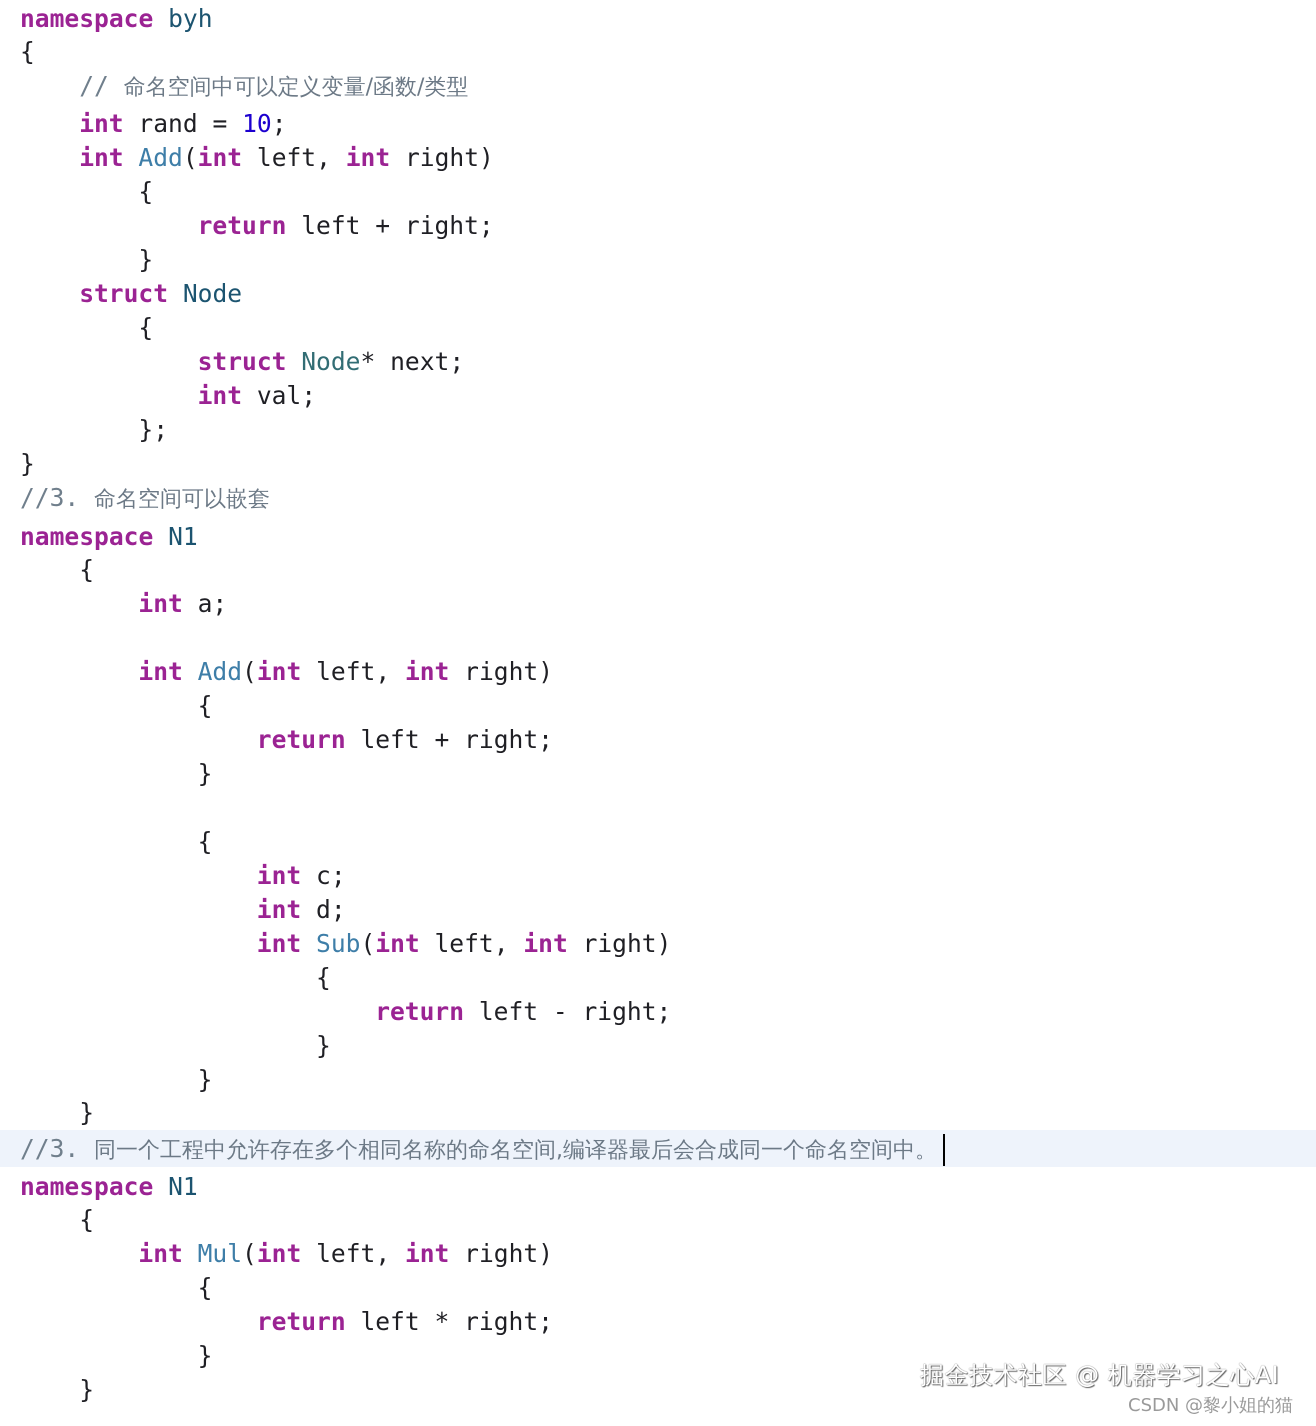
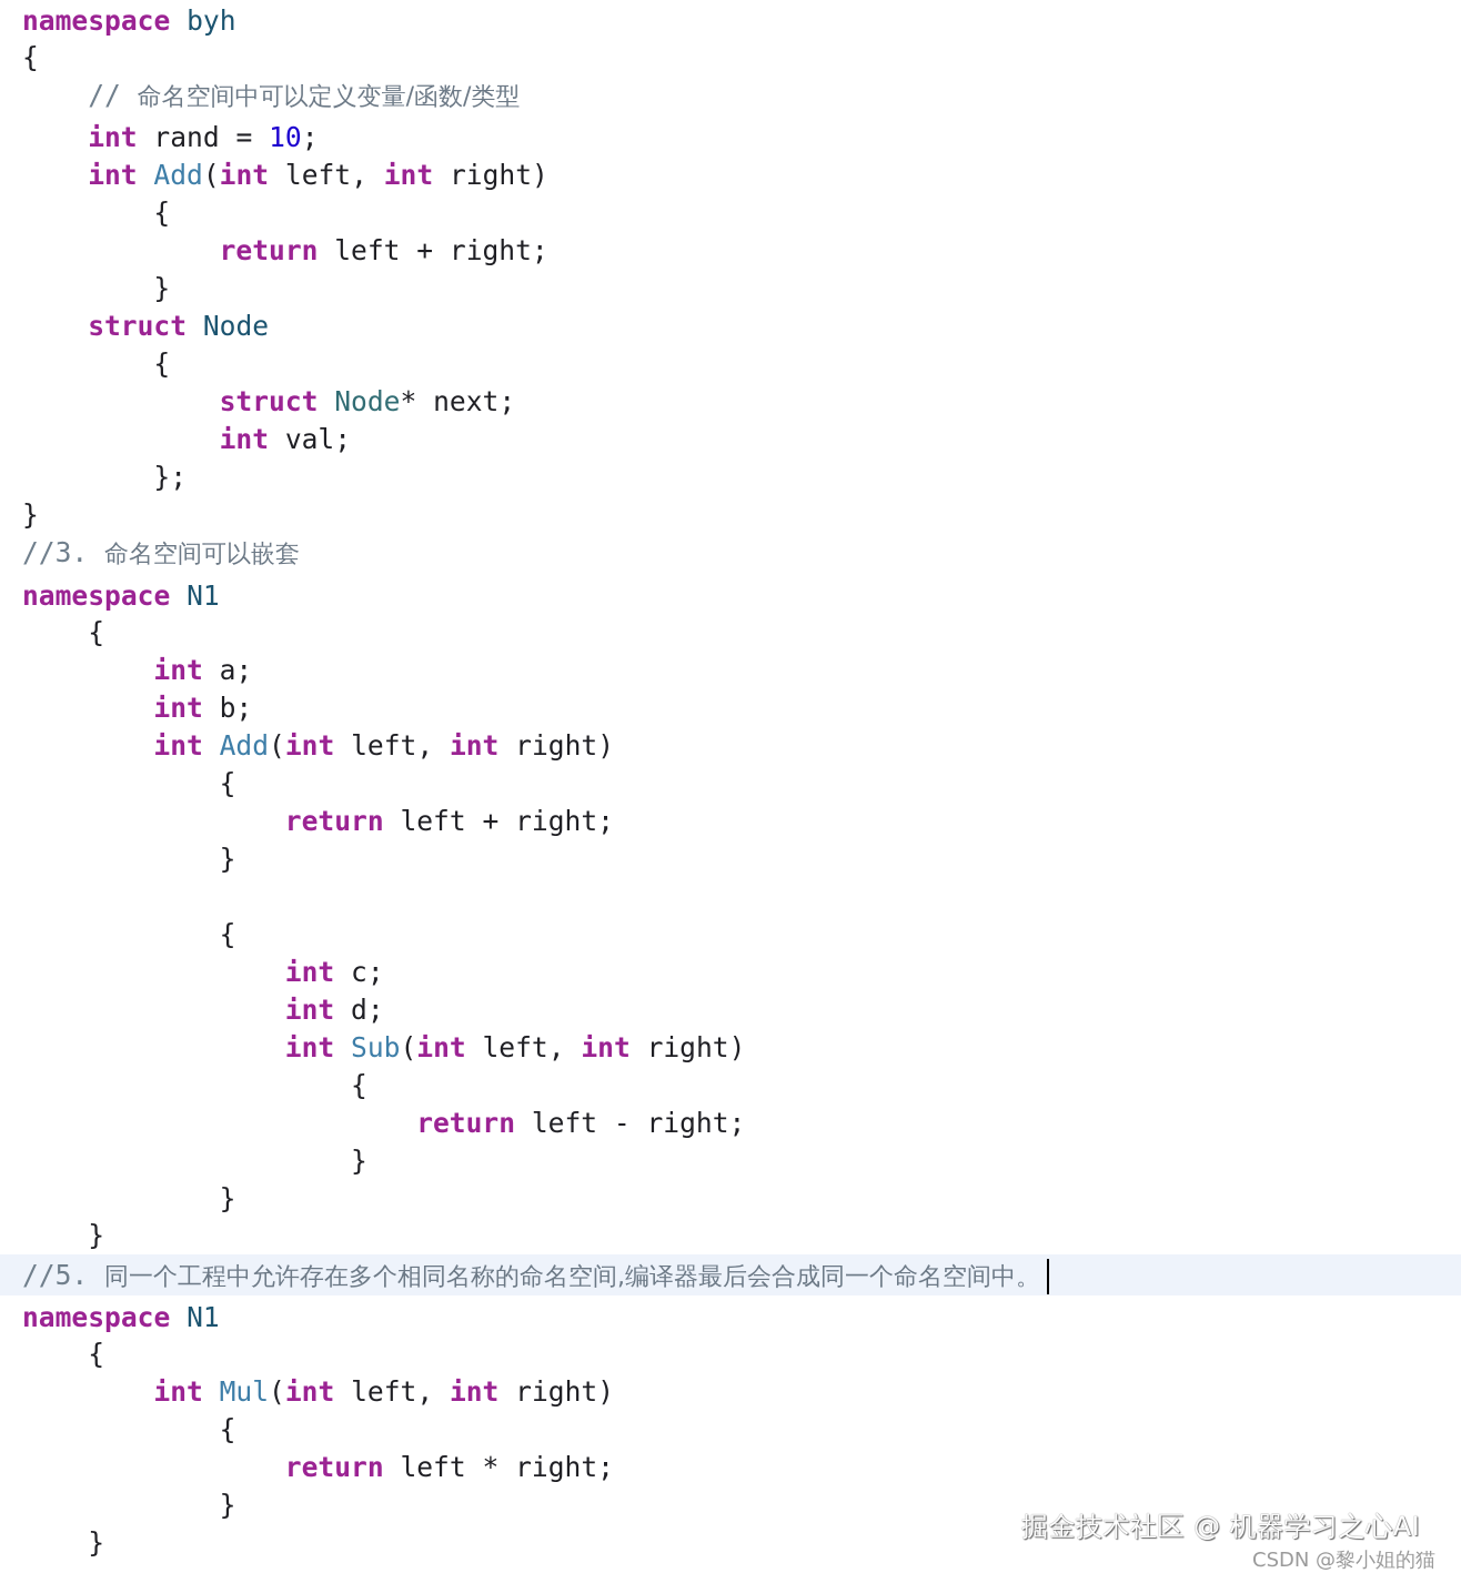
  namespace byh
  {
  // 命名空间中可以定义变量/函数/类型
  int rand = 10;
  int Add(int left, int right)
  {
  return left + right;
  }
  struct Node
  {
  struct Node* next;
  int val;
  };
  }
  //3. 命名空间可以嵌套
  namespace N1
  {
  int a;
+ int b;
  int Add(int left, int right)
  {
  return left + right;
  }
  {
  int c;
  int d;
  int Sub(int left, int right)
  {
  return left - right;
  }
  }
  }
- //3. 同一个工程中允许存在多个相同名称的命名空间,编译器最后会合成同一个命名空间中。
+ //5. 同一个工程中允许存在多个相同名称的命名空间,编译器最后会合成同一个命名空间中。
  namespace N1
  {
  int Mul(int left, int right)
  {
  return left * right;
  }
  }
  掘金技术社区 @ 机器学习之心AI
  CSDN @黎小姐的猫
